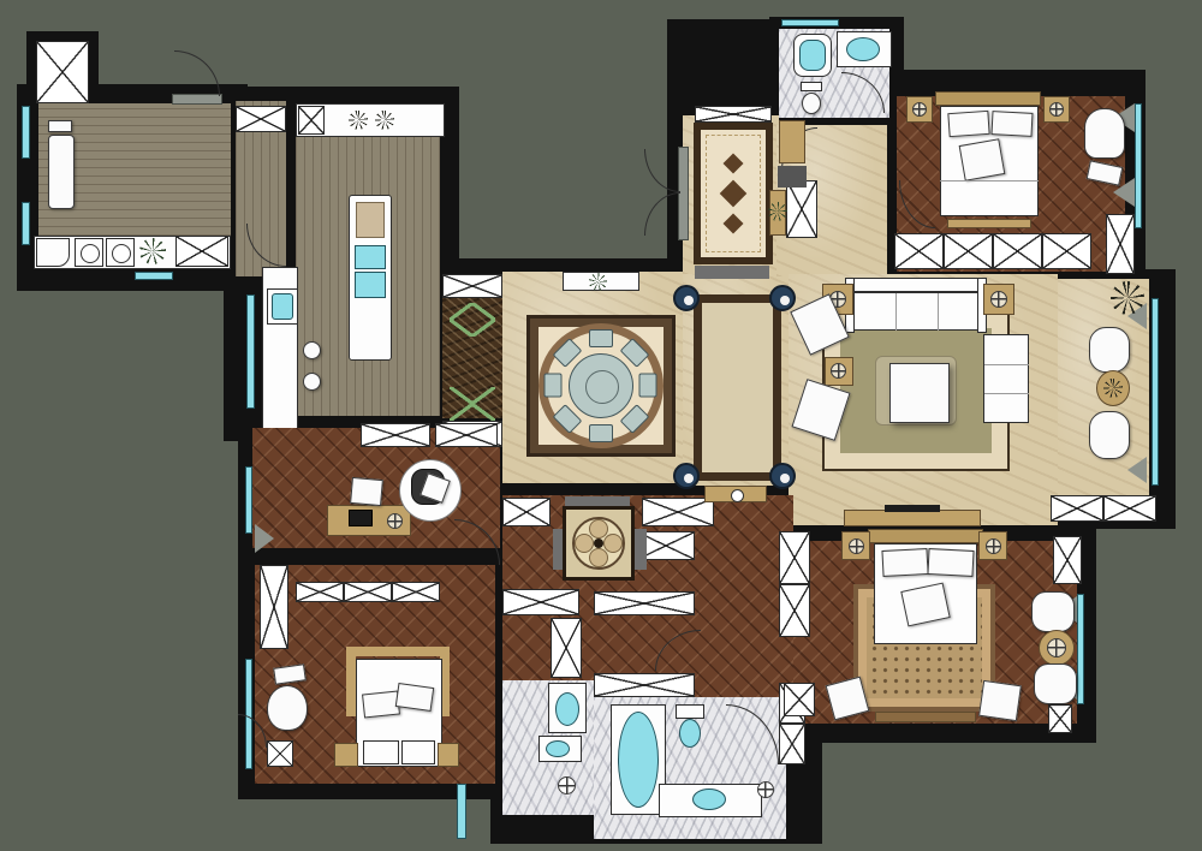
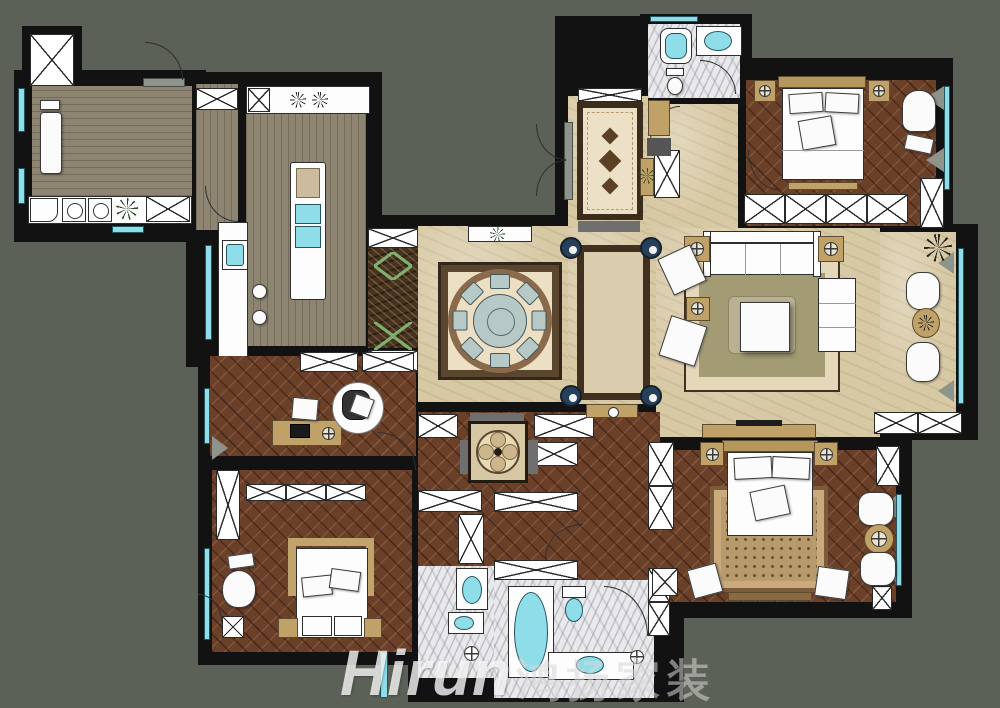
+ Hirun 鸿扬家装
